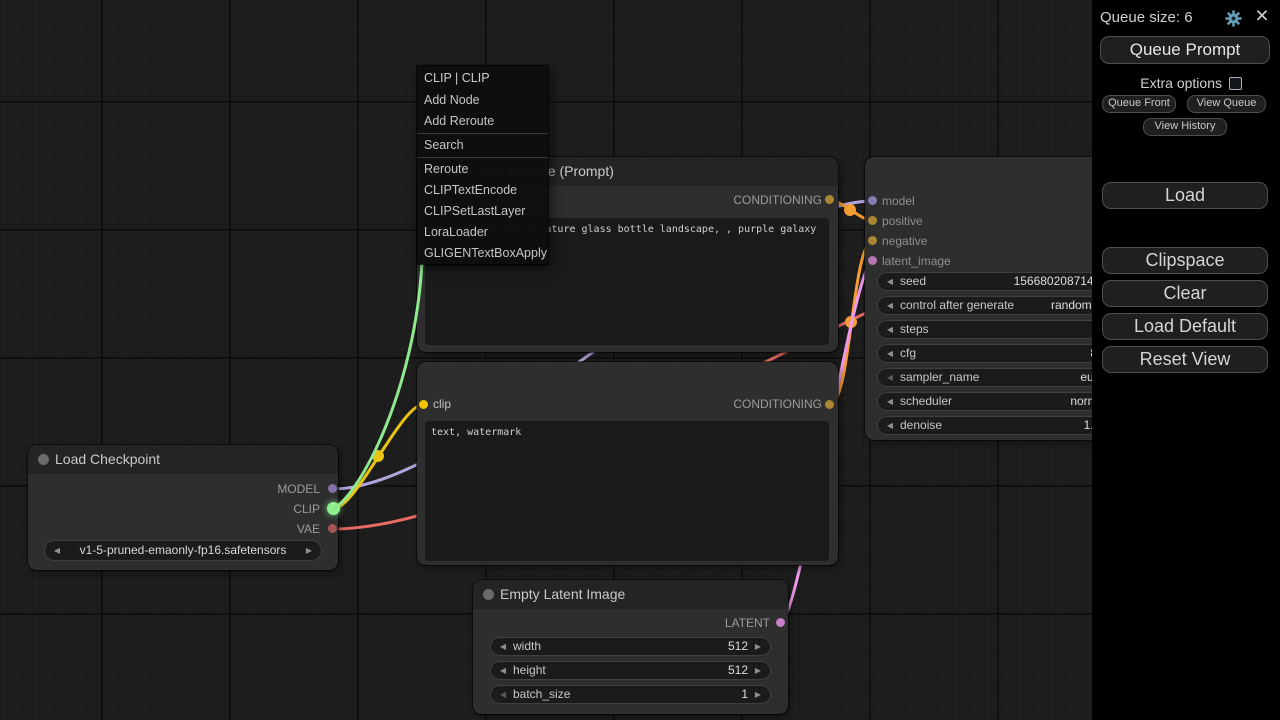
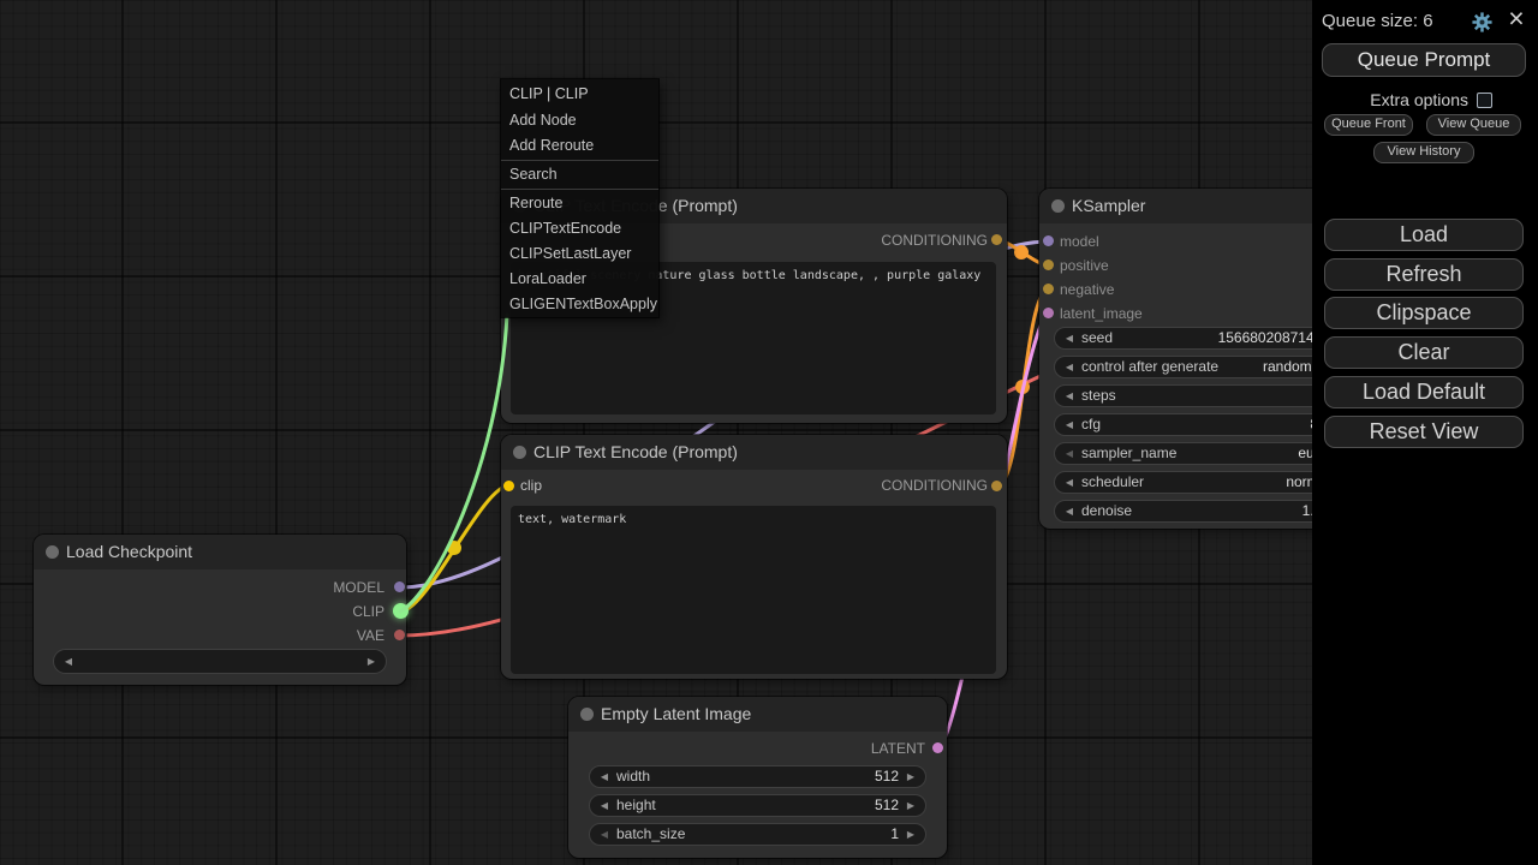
  CONDITIONING
+ CLIP Text Encode (Prompt)
  clip
  CONDITIONING
  text, watermark
  Load Checkpoint
  MODEL
  CLIP
  VAE
  ◀
- v1-5-pruned-emaonly-fp16.safetensors
  ▶
+ KSampler
  model
  positive
  negative
  latent_image
  ◀
  seed
  156680208714
  ◀
  control after generate
  ◀
  steps
  ◀
  cfg
  ◀
  sampler_name
  ◀
  scheduler
  ◀
  denoise
  Empty Latent Image
  LATENT
  ◀
  width
  512
  ▶
  ◀
  height
  512
  ▶
  ◀
  batch_size
  1
  ▶
  CLIP | CLIP
  Add Node
  Add Reroute
  Search
  Reroute
  CLIPTextEncode
  CLIPSetLastLayer
  LoraLoader
  GLIGENTextBoxApply
  Queue size: 6
  ×
  Queue Prompt
  Extra options
  Queue Front
  View Queue
  View History
  Load
+ Refresh
  Clipspace
  Clear
  Load Default
  Reset View
